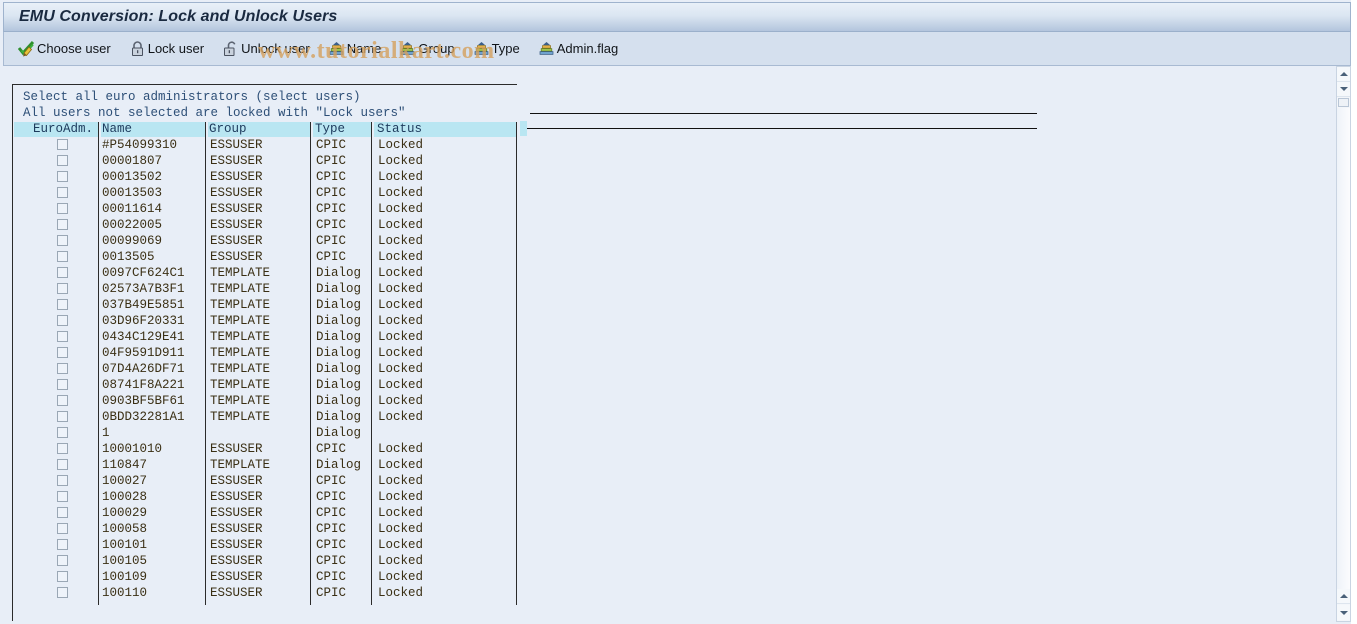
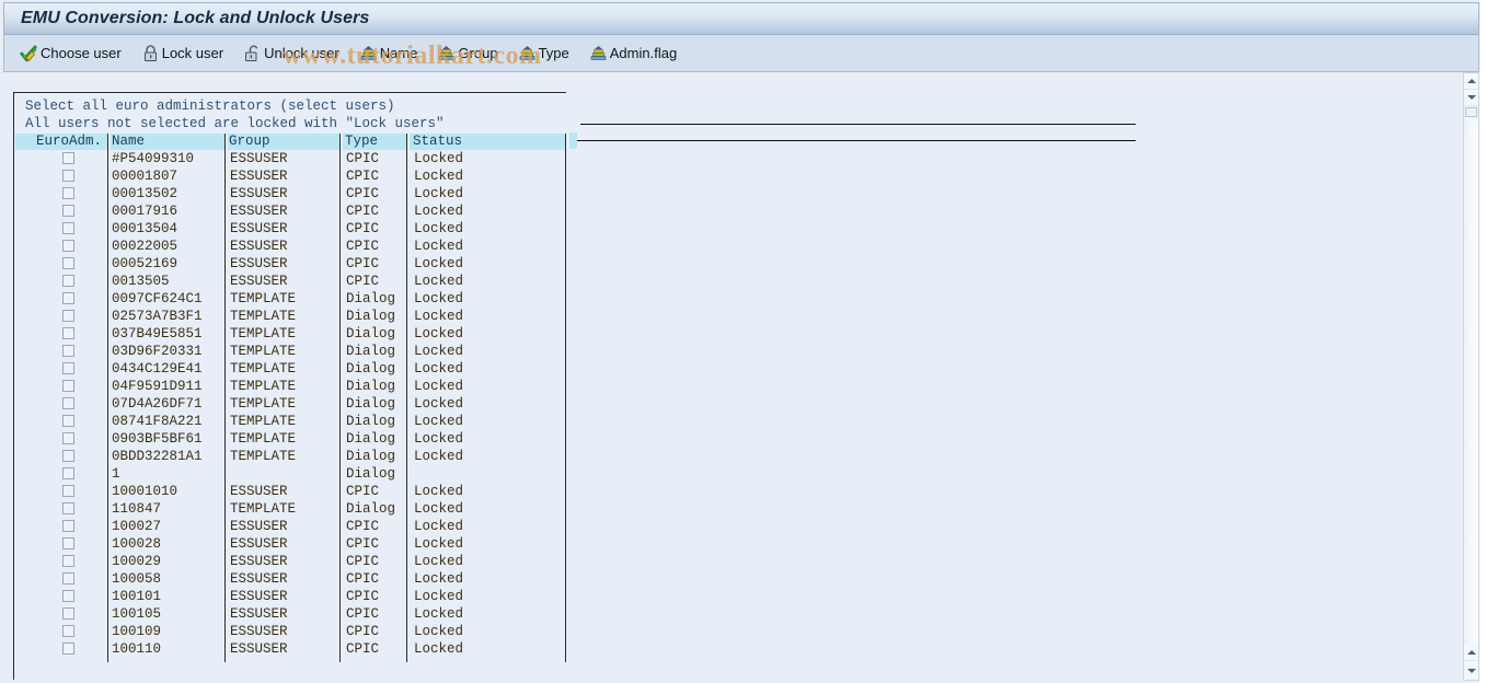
  EMU Conversion: Lock and Unlock Users
  Choose user
  Lock user
  Unlock user
  Name
  Group
  Type
  Admin.flag
  www.tutorialkart.com
  Select all euro administrators (select users)
  All users not selected are locked with "Lock users"
  EuroAdm.
  Name
  Group
  Type
  Status
  #P54099310
  ESSUSER
  CPIC
  Locked
  00001807
  ESSUSER
  CPIC
  Locked
  00013502
  ESSUSER
  CPIC
  Locked
- 00013503
+ 00017916
  ESSUSER
  CPIC
  Locked
- 00011614
+ 00013504
  ESSUSER
  CPIC
  Locked
  00022005
  ESSUSER
  CPIC
  Locked
- 00099069
+ 00052169
  ESSUSER
  CPIC
  Locked
  0013505
  ESSUSER
  CPIC
  Locked
  0097CF624C1
  TEMPLATE
  Dialog
  Locked
  02573A7B3F1
  TEMPLATE
  Dialog
  Locked
  037B49E5851
  TEMPLATE
  Dialog
  Locked
  03D96F20331
  TEMPLATE
  Dialog
  Locked
  0434C129E41
  TEMPLATE
  Dialog
  Locked
  04F9591D911
  TEMPLATE
  Dialog
  Locked
  07D4A26DF71
  TEMPLATE
  Dialog
  Locked
  08741F8A221
  TEMPLATE
  Dialog
  Locked
  0903BF5BF61
  TEMPLATE
  Dialog
  Locked
  0BDD32281A1
  TEMPLATE
  Dialog
  Locked
  1
  Dialog
  10001010
  ESSUSER
  CPIC
  Locked
  110847
  TEMPLATE
  Dialog
  Locked
  100027
  ESSUSER
  CPIC
  Locked
  100028
  ESSUSER
  CPIC
  Locked
  100029
  ESSUSER
  CPIC
  Locked
  100058
  ESSUSER
  CPIC
  Locked
  100101
  ESSUSER
  CPIC
  Locked
  100105
  ESSUSER
  CPIC
  Locked
  100109
  ESSUSER
  CPIC
  Locked
  100110
  ESSUSER
  CPIC
  Locked
